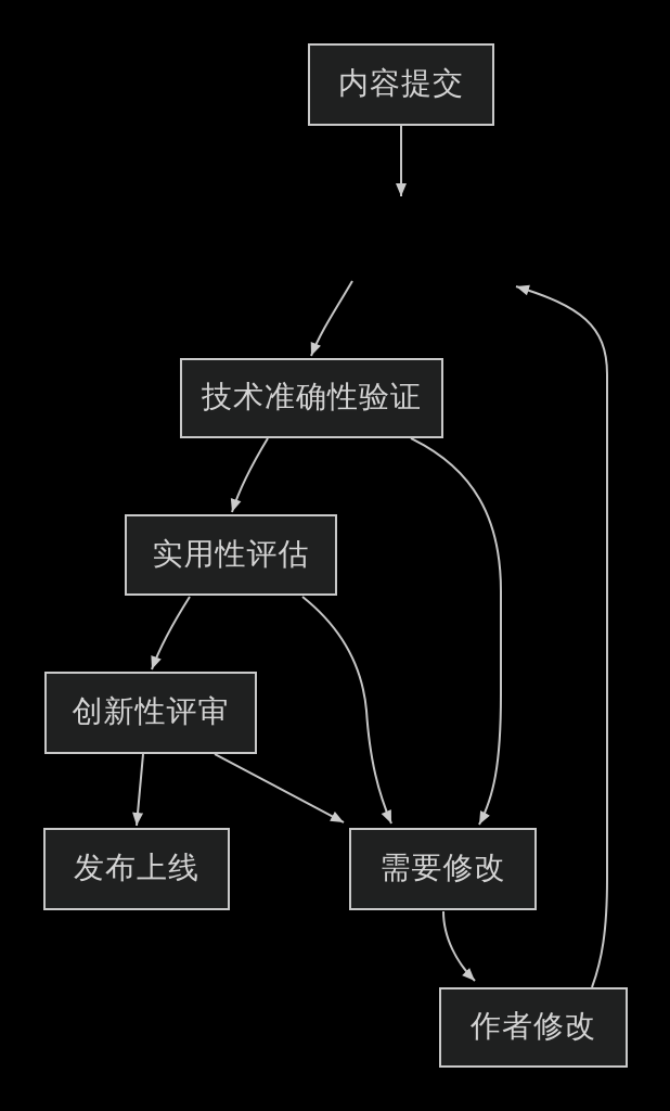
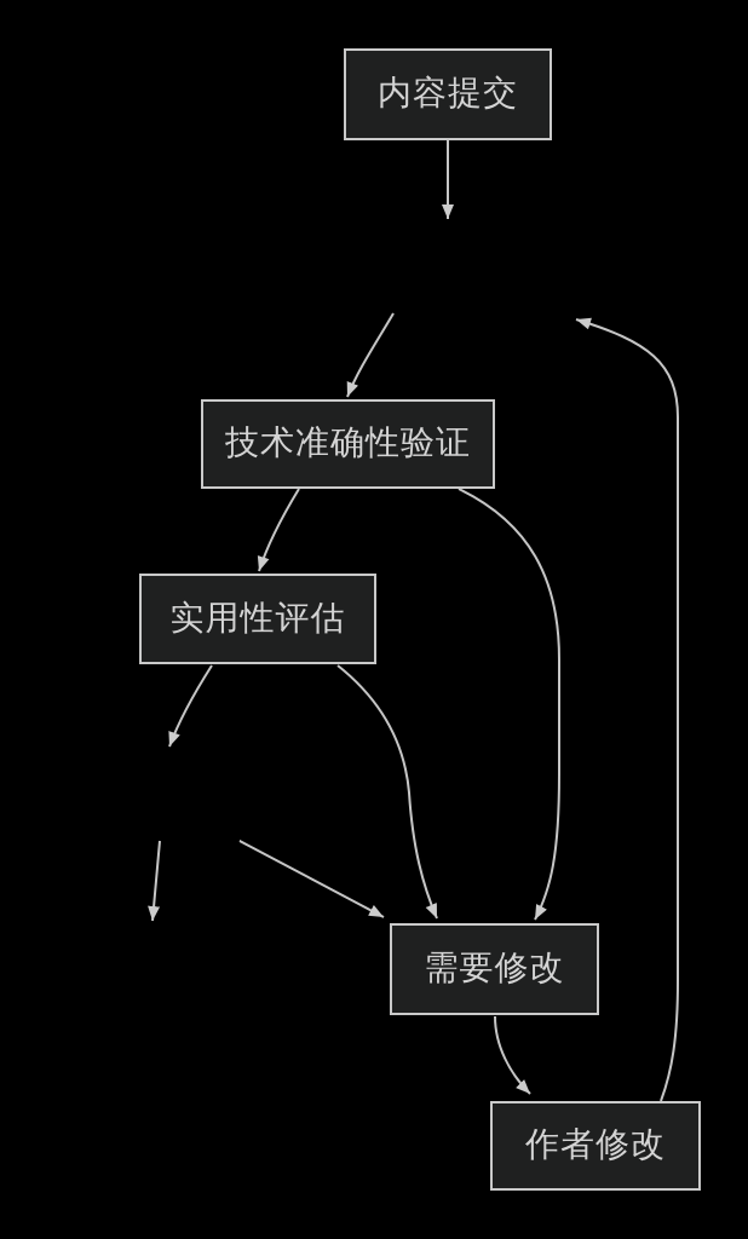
  内容提交
  技术准确性验证
  实用性评估
- 创新性评审
- 发布上线
  需要修改
  作者修改
